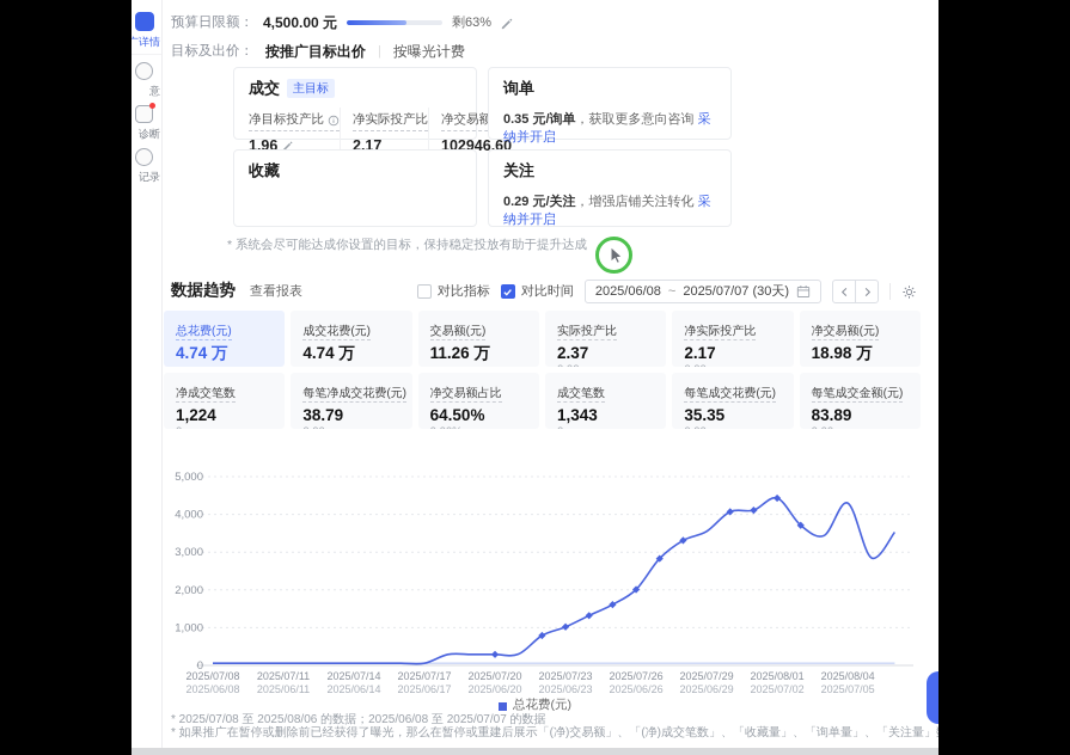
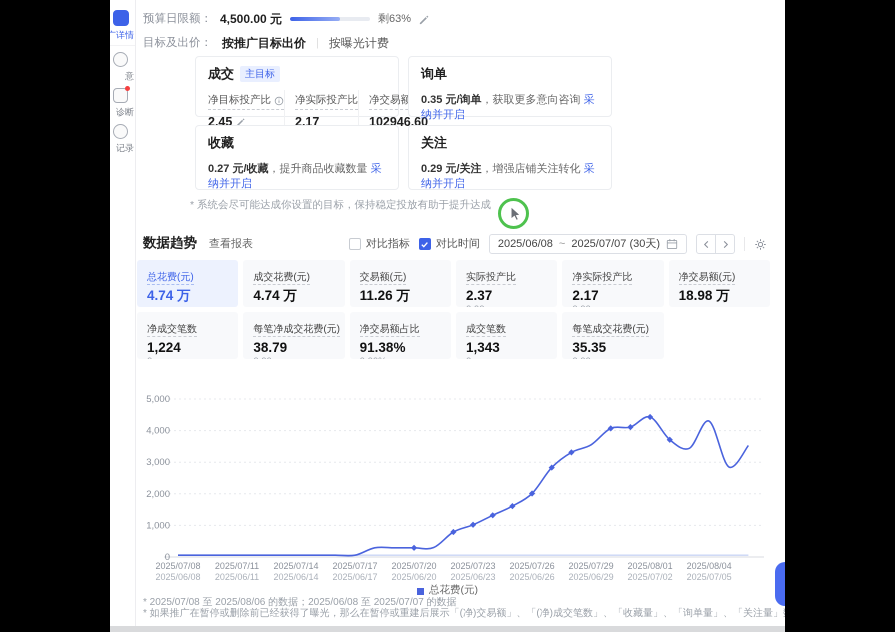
  广详情
  意
  诊断
  记录
  预算日限额：
  4,500.00 元
  剩63%
  目标及出价：
  按推广目标出价
  |
  按曝光计费
  成交
  主目标
  净目标投产比
- 1.96
+ 2.45
  净实际投产比
  2.17
  102946.60
  询单
  0.35 元/询单，获取更多意向咨询 采纳并开启
  收藏
+ 0.27 元/收藏，提升商品收藏数量 采纳并开启
  关注
  0.29 元/关注，增强店铺关注转化 采纳并开启
  * 系统会尽可能达成你设置的目标，保持稳定投放有助于提升达成
  数据趋势
  查看报表
  对比指标
  对比时间
  2025/06/08
  ~
  2025/07/07 (30天)
  总花费(元)
  4.74 万
  成交花费(元)
  4.74 万
  交易额(元)
  11.26 万
  实际投产比
  2.37
  净实际投产比
  2.17
  净交易额(元)
  18.98 万
  净成交笔数
  1,224
  每笔净成交花费(元)
  38.79
  净交易额占比
- 64.50%
+ 91.38%
  成交笔数
  1,343
  每笔成交花费(元)
  35.35
- 每笔成交金额(元)
- 83.89
  0
  1,000
  2,000
  3,000
  4,000
  5,000
  2025/07/08
  2025/06/08
  2025/07/11
  2025/06/11
  2025/07/14
  2025/06/14
  2025/07/17
  2025/06/17
  2025/07/20
  2025/06/20
  2025/07/23
  2025/06/23
  2025/07/26
  2025/06/26
  2025/07/29
  2025/06/29
  2025/08/01
  2025/07/02
  2025/08/04
  2025/07/05
  总花费(元)
  * 2025/07/08 至 2025/08/06 的数据；2025/06/08 至 2025/07/07 的数据
  * 如果推广在暂停或删除前已经获得了曝光，那么在暂停或重建后展示「(净)交易额」、「(净)成交笔数」、「收藏量」、「询单量」、「关注量」
